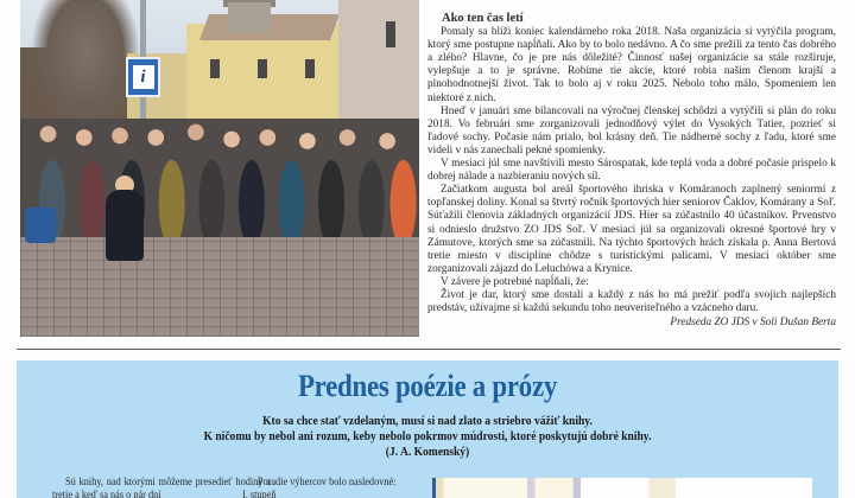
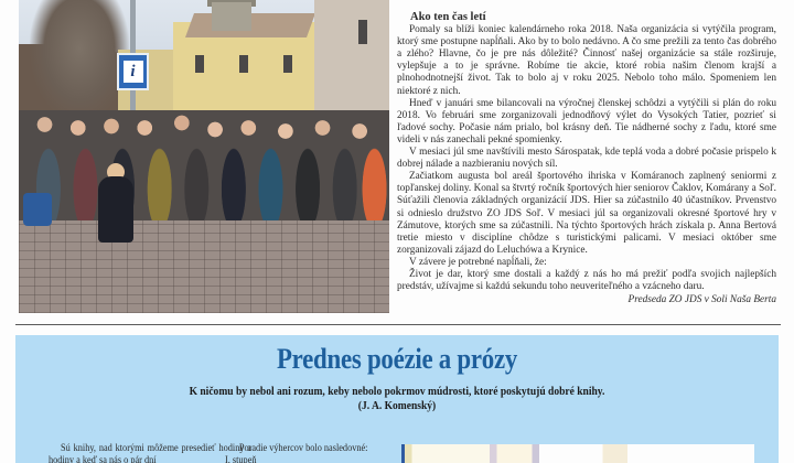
  i
  Ako ten čas letí
  Pomaly sa blíži koniec kalendárneho roka 2018. Naša organizácia si vytýčila program, ktorý sme postupne napĺňali. Ako by to bolo nedávno. A čo sme prežili za tento čas dobrého a zlého? Hlavne, čo je pre nás dôležité? Činnosť našej organizácie sa stále rozširuje, vylepšuje a to je správne. Robíme tie akcie, ktoré robia našim členom krajší a plnohodnotnejší život. Tak to bolo aj v roku 2025. Nebolo toho málo. Spomeniem len niektoré z nich.
  Hneď v januári sme bilancovali na výročnej členskej schôdzi a vytýčili si plán do roku 2018. Vo februári sme zorganizovali jednodňový výlet do Vysokých Tatier, pozrieť si ľadové sochy. Počasie nám prialo, bol krásny deň. Tie nádherné sochy z ľadu, ktoré sme videli v nás zanechali pekné spomienky.
  V mesiaci júl sme navštívili mesto Sárospatak, kde teplá voda a dobré počasie prispelo k dobrej nálade a nazbieraniu nových síl.
  Začiatkom augusta bol areál športového ihriska v Komáranoch zaplnený seniormi z topľanskej doliny. Konal sa štvrtý ročník športových hier seniorov Čaklov, Komárany a Soľ. Súťažili členovia základných organizácií JDS. Hier sa zúčastnilo 40 účastníkov. Prvenstvo si odnieslo družstvo ZO JDS Soľ. V mesiaci júl sa organizovali okresné športové hry v Zámutove, ktorých sme sa zúčastnili. Na týchto športových hrách získala p. Anna Bertová tretie miesto v disciplíne chôdze s turistickými palicami. V mesiaci október sme zorganizovali zájazd do Leluchówa a Krynice.
  V závere je potrebné napĺňali, že:
  Život je dar, ktorý sme dostali a každý z nás ho má prežiť podľa svojich najlepších predstáv, užívajme si každú sekundu toho neuveriteľného a vzácneho daru.
- Predseda ZO JDS v Soli Dušan Berta
+ Predseda ZO JDS v Soli Naša Berta
  Prednes poézie a prózy
- Kto sa chce stať vzdelaným, musí si nad zlato a striebro vážiť knihy.
  K ničomu by nebol ani rozum, keby nebolo pokrmov múdrosti, ktoré poskytujú dobré knihy.
  (J. A. Komenský)
- Sú knihy, nad ktorými môžeme presedieť hodiny a tretie a keď sa nás o pár dní
+ Sú knihy, nad ktorými môžeme presedieť hodiny a hodiny a keď sa nás o pár dní
  Poradie výhercov bolo nasledovné:
  I. stupeň
